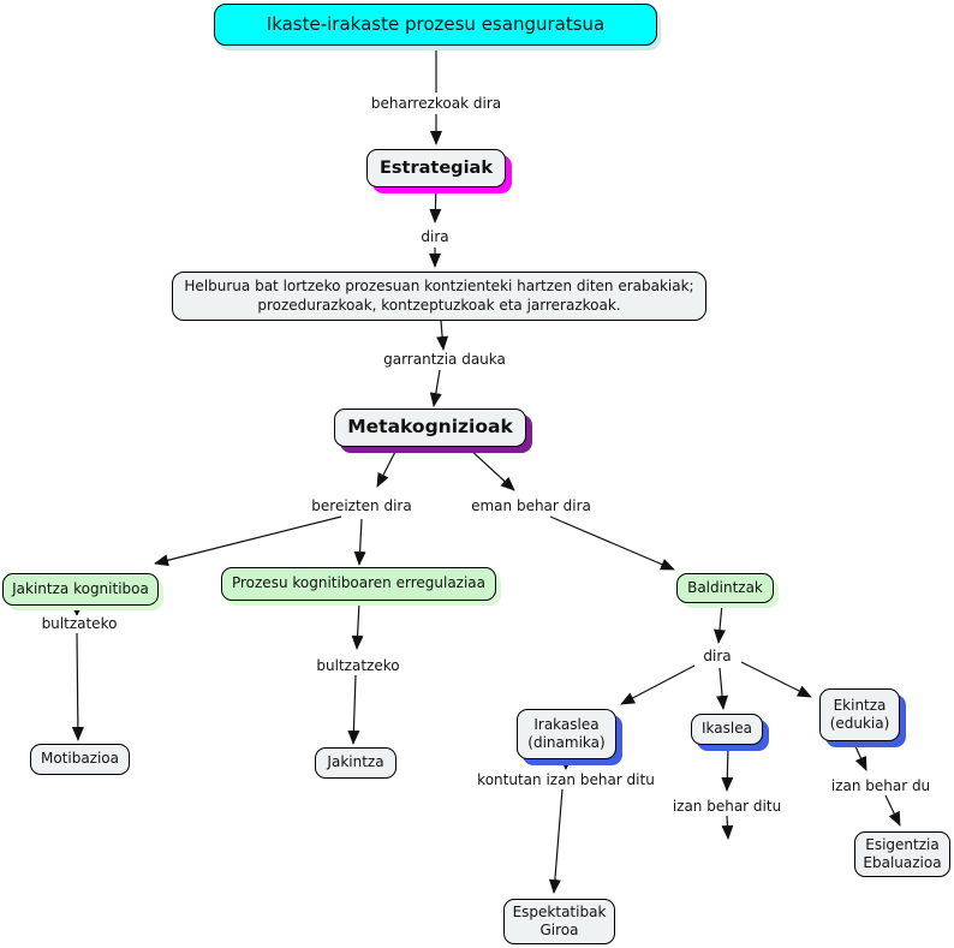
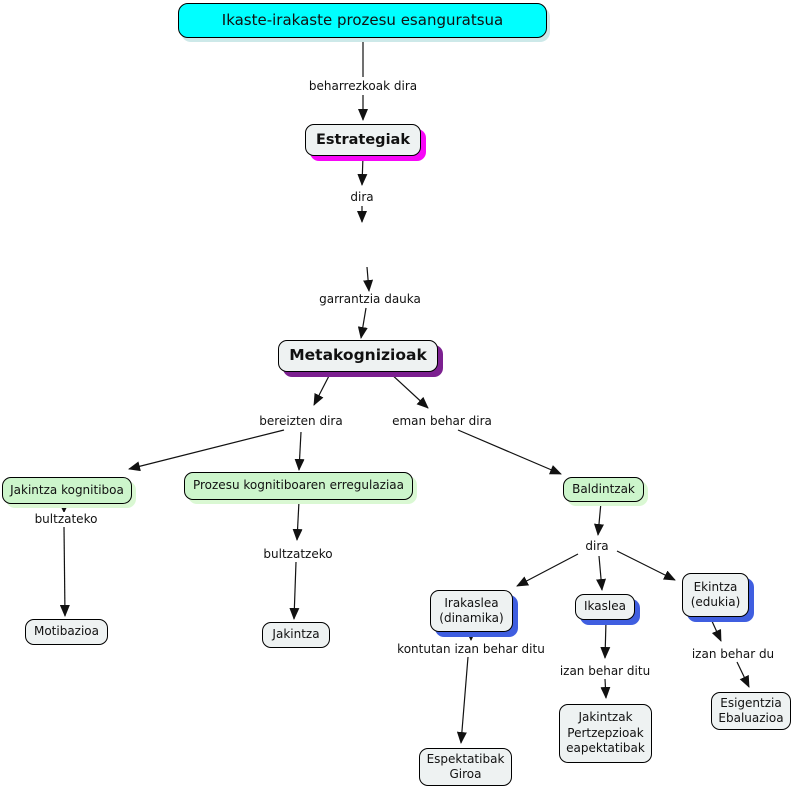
  Ikaste-irakaste prozesu esanguratsua
  Estrategiak
- Helburua bat lortzeko prozesuan kontzienteki hartzen diten erabakiak;
- prozedurazkoak, kontzeptuzkoak eta jarrerazkoak.
  Metakognizioak
  Jakintza kognitiboa
  Prozesu kognitiboaren erregulaziaa
  Baldintzak
  Motibazioa
  Jakintza
  Irakaslea
  (dinamika)
  Ikaslea
  Ekintza
  (edukia)
  Espektatibak
  Giroa
+ Jakintzak
+ Pertzepzioak
+ eapektatibak
  Esigentzia
  Ebaluazioa
  beharrezkoak dira
  dira
  garrantzia dauka
  bereizten dira
  eman behar dira
  bultzateko
  bultzatzeko
  dira
  kontutan izan behar ditu
  izan behar ditu
  izan behar du
